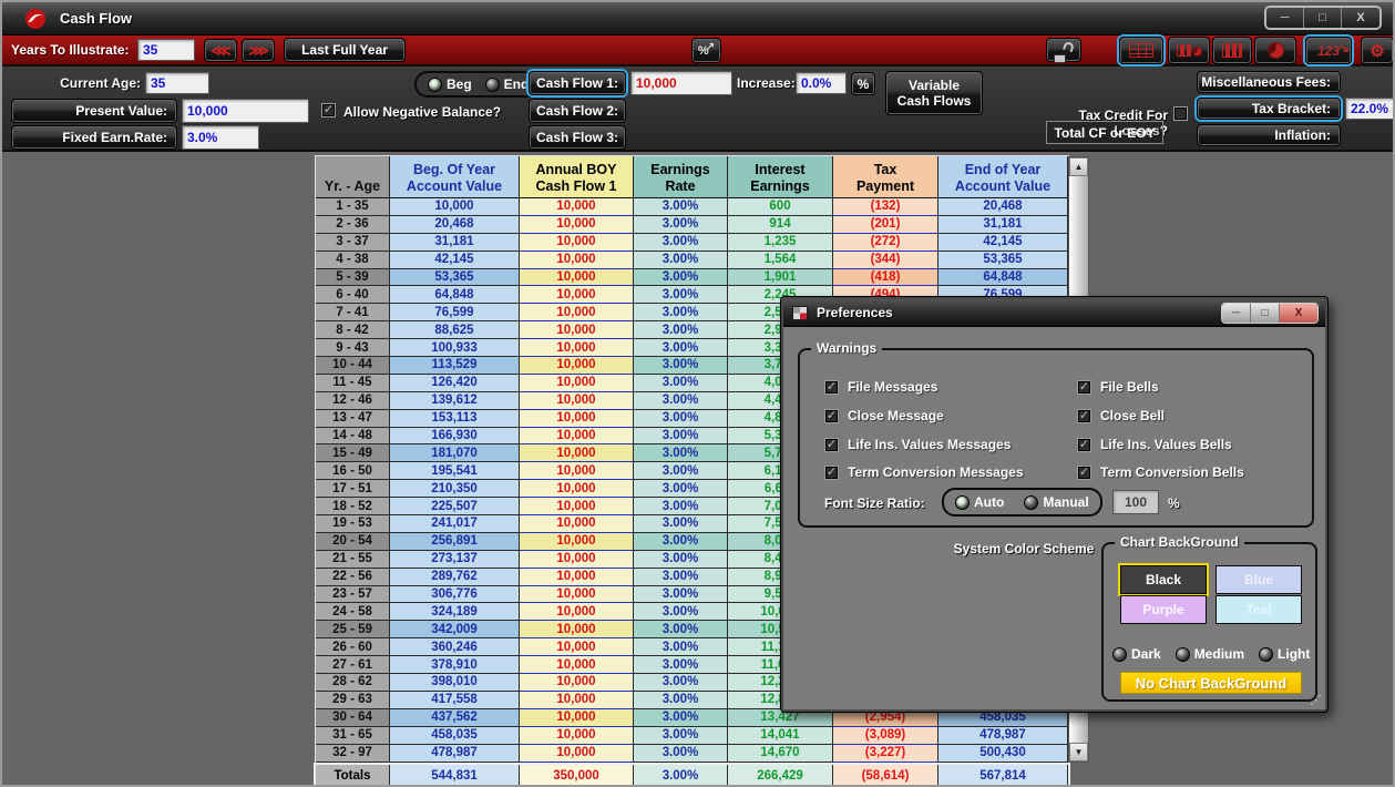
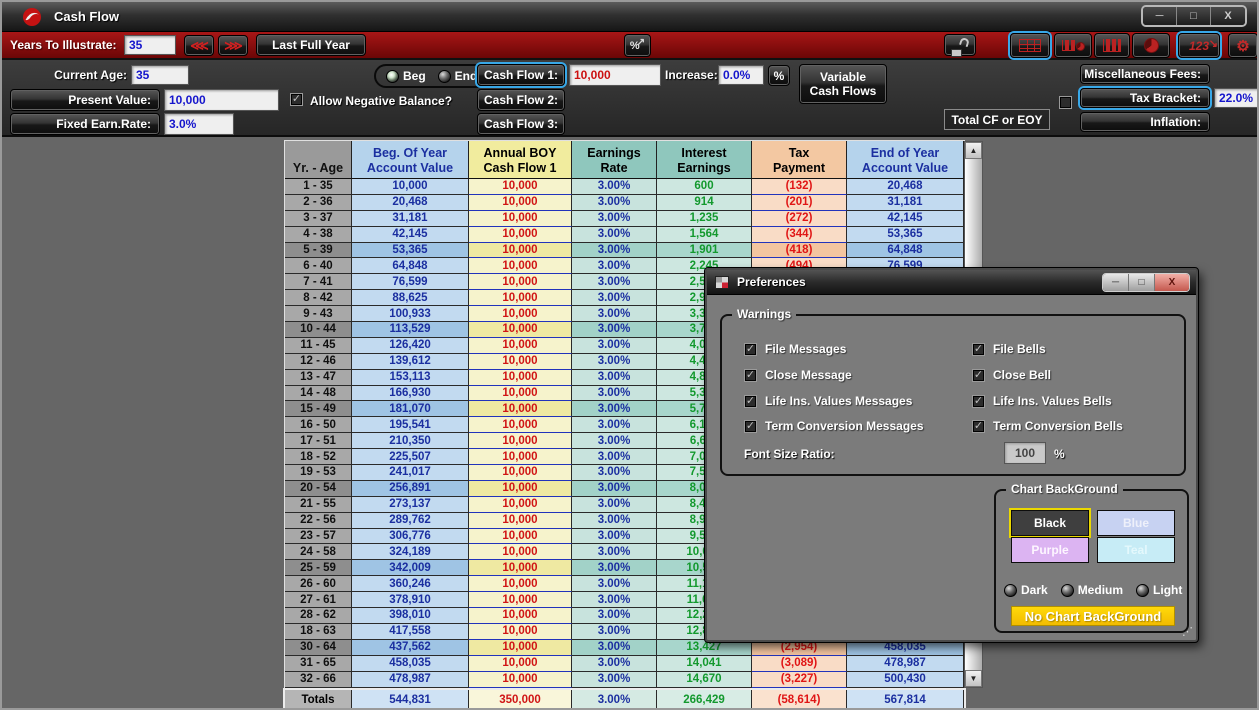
  Cash Flow
  ─
  □
  X
  Years To Illustrate:
  35
  ⋘
  ⋙
  Last Full Year
  %
  ↗
  123
  ↘
  ⚙
  Current Age:
  35
  Present Value:
  10,000
  Allow Negative Balance?
  Fixed Earn.Rate:
  3.0%
  Beg
  End
  Cash Flow 1:
  10,000
  Increase:
  0.0%
  %
  Cash Flow 2:
  Cash Flow 3:
  Variable
  Cash Flows
- Tax Credit For Losses?
  Total CF or EOY
  Miscellaneous Fees:
  Tax Bracket:
  22.0%
  Inflation:
  Yr. - Age
  Beg. Of Year
  Account Value
  Annual BOY
  Cash Flow 1
  Earnings
  Rate
  Interest
  Earnings
  Tax
  Payment
  End of Year
  Account Value
  1 - 35
  10,000
  10,000
  3.00%
  600
  (132)
  20,468
  2 - 36
  20,468
  10,000
  3.00%
  914
  (201)
  31,181
  3 - 37
  31,181
  10,000
  3.00%
  1,235
  (272)
  42,145
  4 - 38
  42,145
  10,000
  3.00%
  1,564
  (344)
  53,365
  5 - 39
  53,365
  10,000
  3.00%
  1,901
  (418)
  64,848
  6 - 40
  64,848
  10,000
  3.00%
  2,245
  (494)
  76,599
  7 - 41
  76,599
  10,000
  3.00%
  8 - 42
  88,625
  10,000
  3.00%
  9 - 43
  100,933
  10,000
  3.00%
  10 - 44
  113,529
  10,000
  3.00%
  11 - 45
  126,420
  10,000
  3.00%
  12 - 46
  139,612
  10,000
  3.00%
  13 - 47
  153,113
  10,000
  3.00%
  14 - 48
  166,930
  10,000
  3.00%
  15 - 49
  181,070
  10,000
  3.00%
  16 - 50
  195,541
  10,000
  3.00%
  17 - 51
  210,350
  10,000
  3.00%
  18 - 52
  225,507
  10,000
  3.00%
  19 - 53
  241,017
  10,000
  3.00%
  20 - 54
  256,891
  10,000
  3.00%
  21 - 55
  273,137
  10,000
  3.00%
  22 - 56
  289,762
  10,000
  3.00%
  23 - 57
  306,776
  10,000
  3.00%
  24 - 58
  324,189
  10,000
  3.00%
  25 - 59
  342,009
  10,000
  3.00%
  26 - 60
  360,246
  10,000
  3.00%
  27 - 61
  378,910
  10,000
  3.00%
  28 - 62
  398,010
  10,000
  3.00%
- 29 - 63
+ 18 - 63
  417,558
  10,000
  3.00%
  30 - 64
  437,562
  10,000
  3.00%
  13,427
  (2,954)
  458,035
  31 - 65
  458,035
  10,000
  3.00%
  14,041
  (3,089)
  478,987
- 32 - 97
+ 32 - 66
  478,987
  10,000
  3.00%
  14,670
  (3,227)
  500,430
  ▲
  ▼
  Totals
  544,831
  350,000
  3.00%
  266,429
  (58,614)
  567,814
  Preferences
  ─
  □
  X
  Warnings
  File Messages
  Close Message
  Life Ins. Values Messages
  Term Conversion Messages
  File Bells
  Close Bell
  Life Ins. Values Bells
  Term Conversion Bells
  Font Size Ratio:
- Auto
- Manual
  100
  %
- System Color Scheme
  Chart BackGround
  Black
  Blue
  Purple
  Teal
  Dark
  Medium
  Light
  No Chart BackGround
  ⋰
